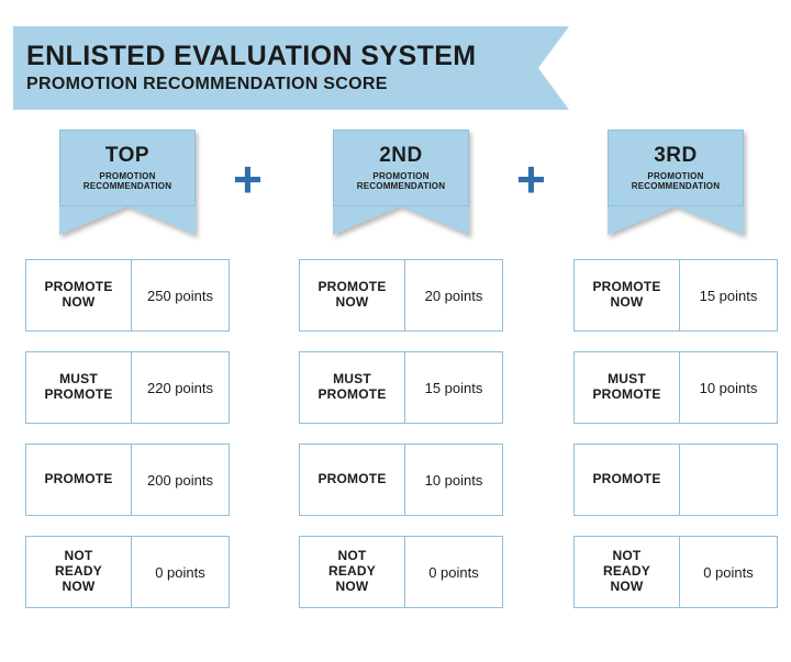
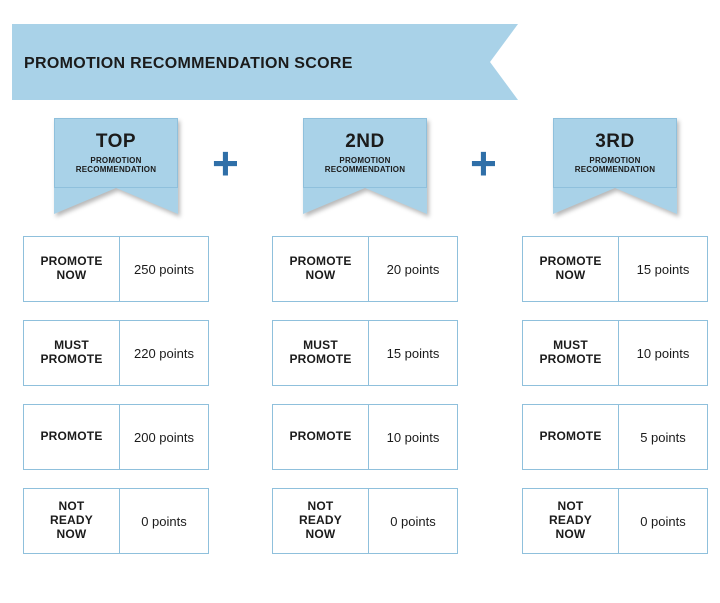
- ENLISTED EVALUATION SYSTEM
  PROMOTION RECOMMENDATION SCORE
  +
  +
  TOP
  PROMOTION
  RECOMMENDATION
  PROMOTE
  NOW
  250 points
  MUST
  PROMOTE
  220 points
  PROMOTE
  200 points
  NOT
  READY
  NOW
  0 points
  2ND
  PROMOTION
  RECOMMENDATION
  PROMOTE
  NOW
  20 points
  MUST
  PROMOTE
  15 points
  PROMOTE
  10 points
  NOT
  READY
  NOW
  0 points
  3RD
  PROMOTION
  RECOMMENDATION
  PROMOTE
  NOW
  15 points
  MUST
  PROMOTE
  10 points
  PROMOTE
+ 5 points
  NOT
  READY
  NOW
  0 points
